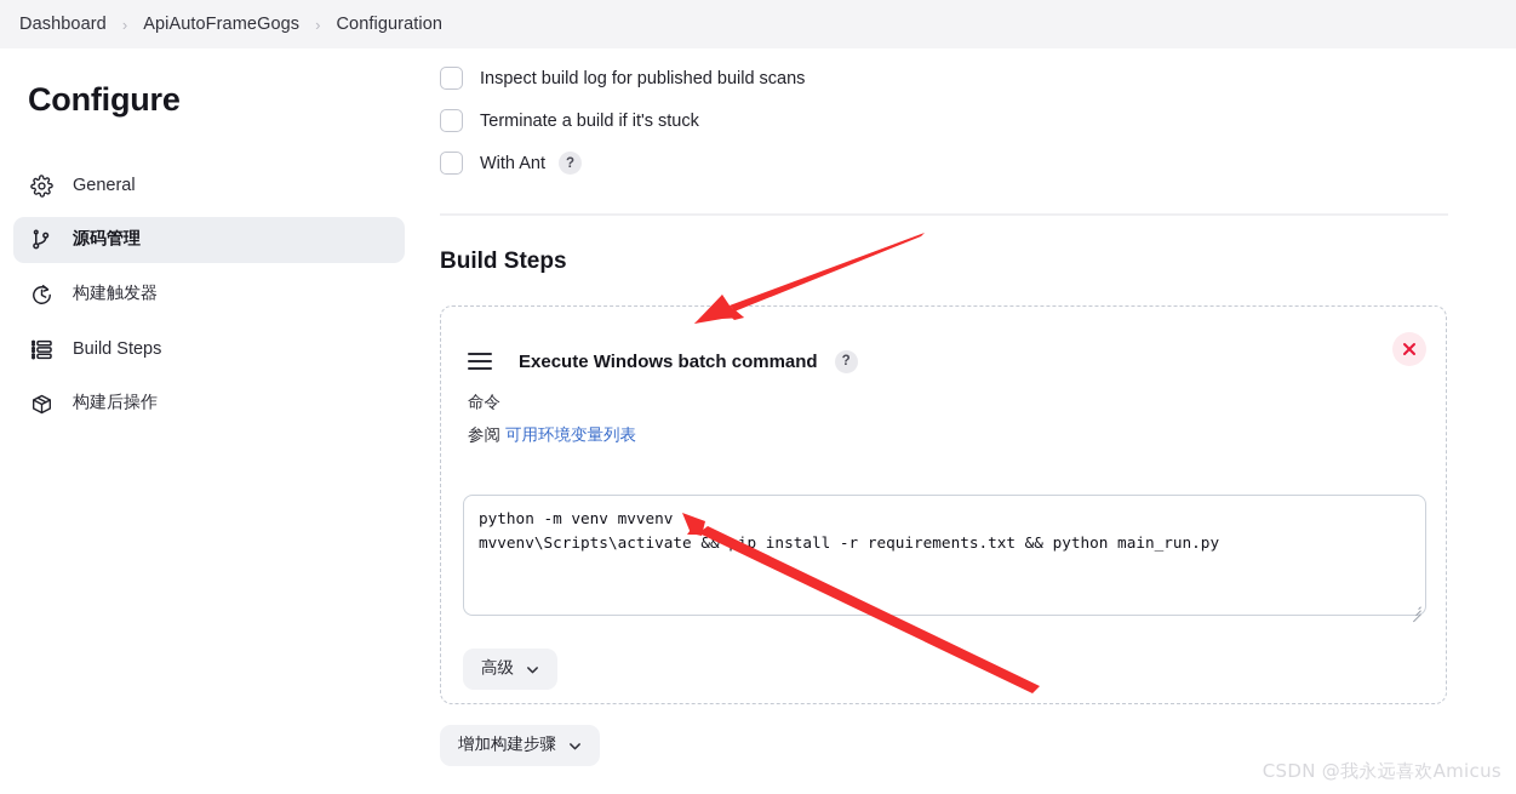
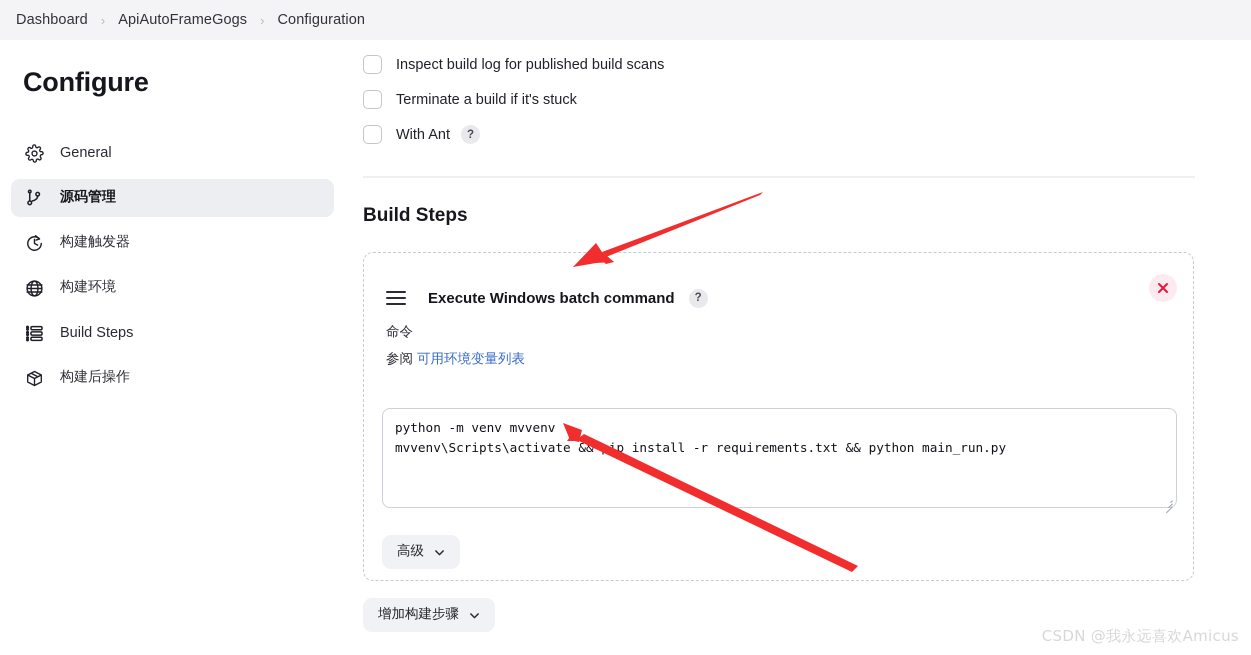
  Dashboard
  ›
  ApiAutoFrameGogs
  ›
  Configuration
  Configure
  General
  源码管理
  构建触发器
+ 构建环境
  Build Steps
  构建后操作
  Inspect build log for published build scans
  Terminate a build if it's stuck
  With Ant
  ?
  Build Steps
  Execute Windows batch command
  ?
  命令
  参阅 可用环境变量列表
  python -m venv mvvenv
  mvvenv\Scripts\activate && ip install -r requirements.txt && python main_run.py
  高级
  增加构建步骤
  CSDN @我永远喜欢Amicus
